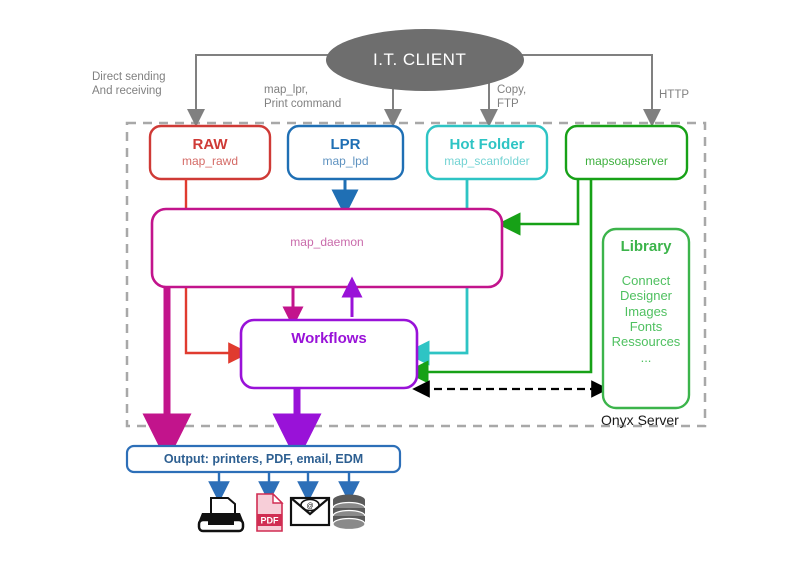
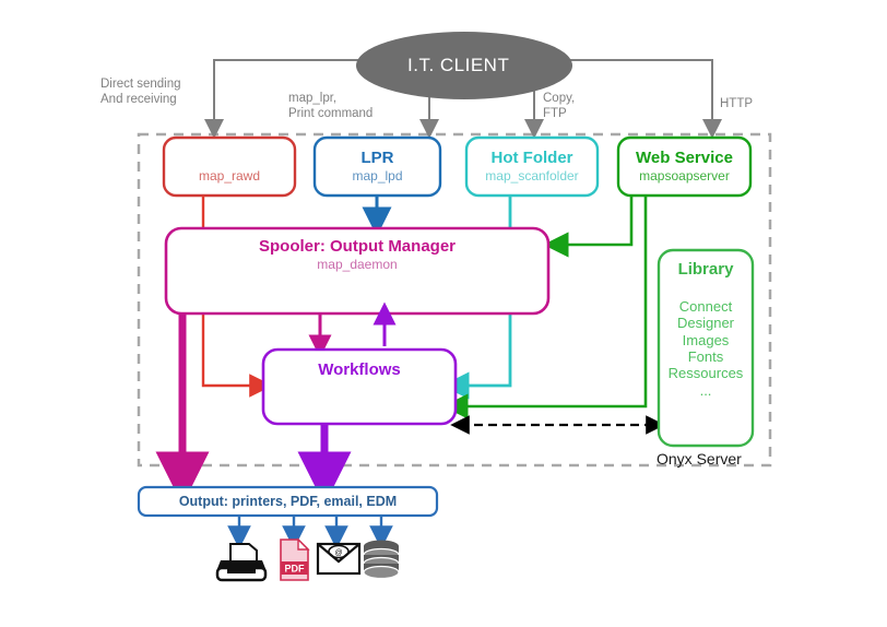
  PDF
  I.T. CLIENT
  Direct sending
  And receiving
  map_lpr,
  Print command
  Copy,
  FTP
  HTTP
- RAW
  map_rawd
  LPR
  map_lpd
  Hot Folder
  map_scanfolder
+ Web Service
  mapsoapserver
+ Spooler: Output Manager
  map_daemon
  Workflows
  Library
  Connect
  Designer
  Images
  Fonts
  Ressources
  ...
  Onyx Server
  Output: printers, PDF, email, EDM
